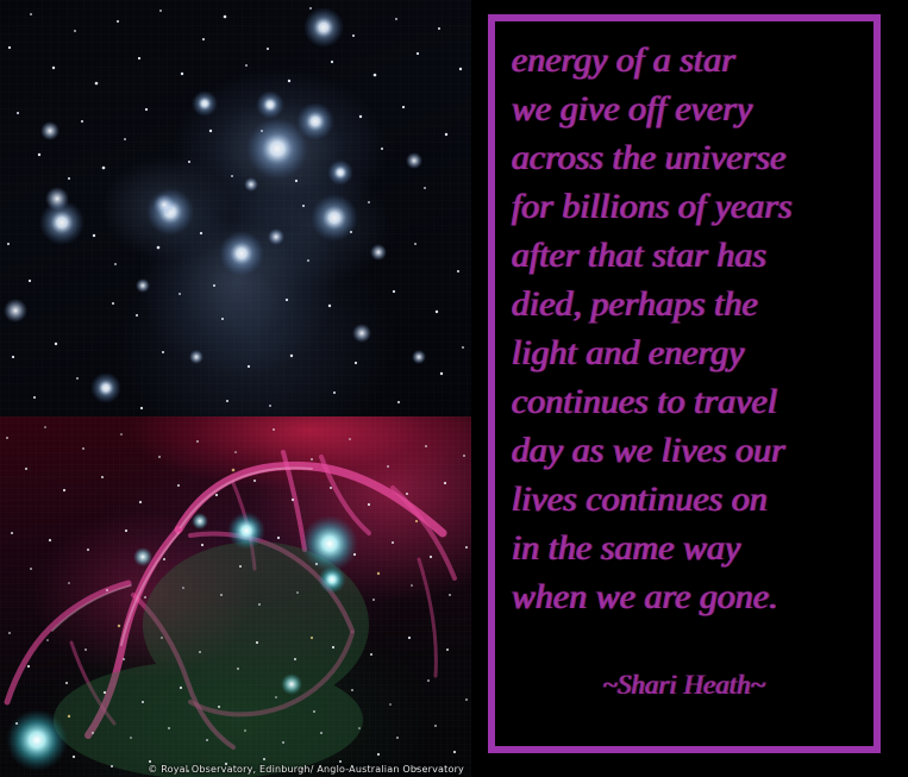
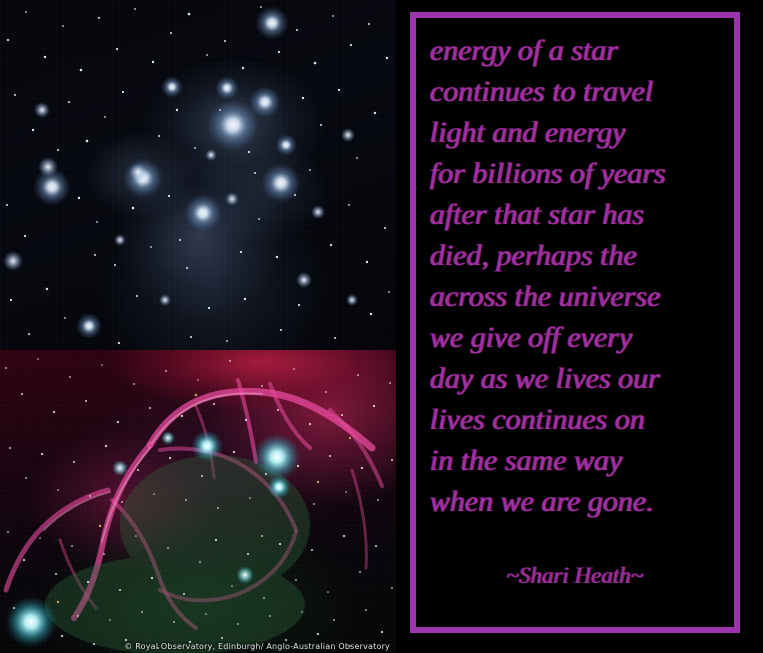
  © Royal Observatory, Edinburgh/ Anglo-Australian Observatory
  energy of a star
- we give off every
+ continues to travel
- across the universe
+ light and energy
  for billions of years
  after that star has
  died, perhaps the
- light and energy
+ across the universe
- continues to travel
+ we give off every
  day as we lives our
  lives continues on
  in the same way
  when we are gone.
  ~Shari Heath~
